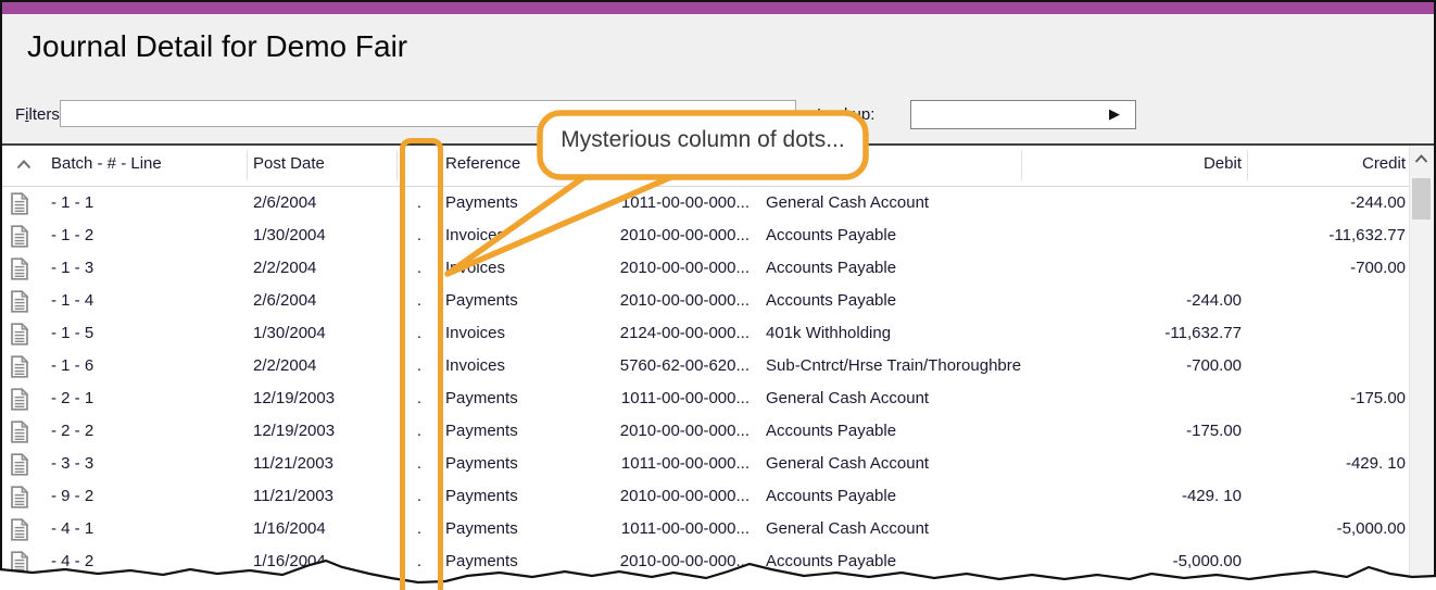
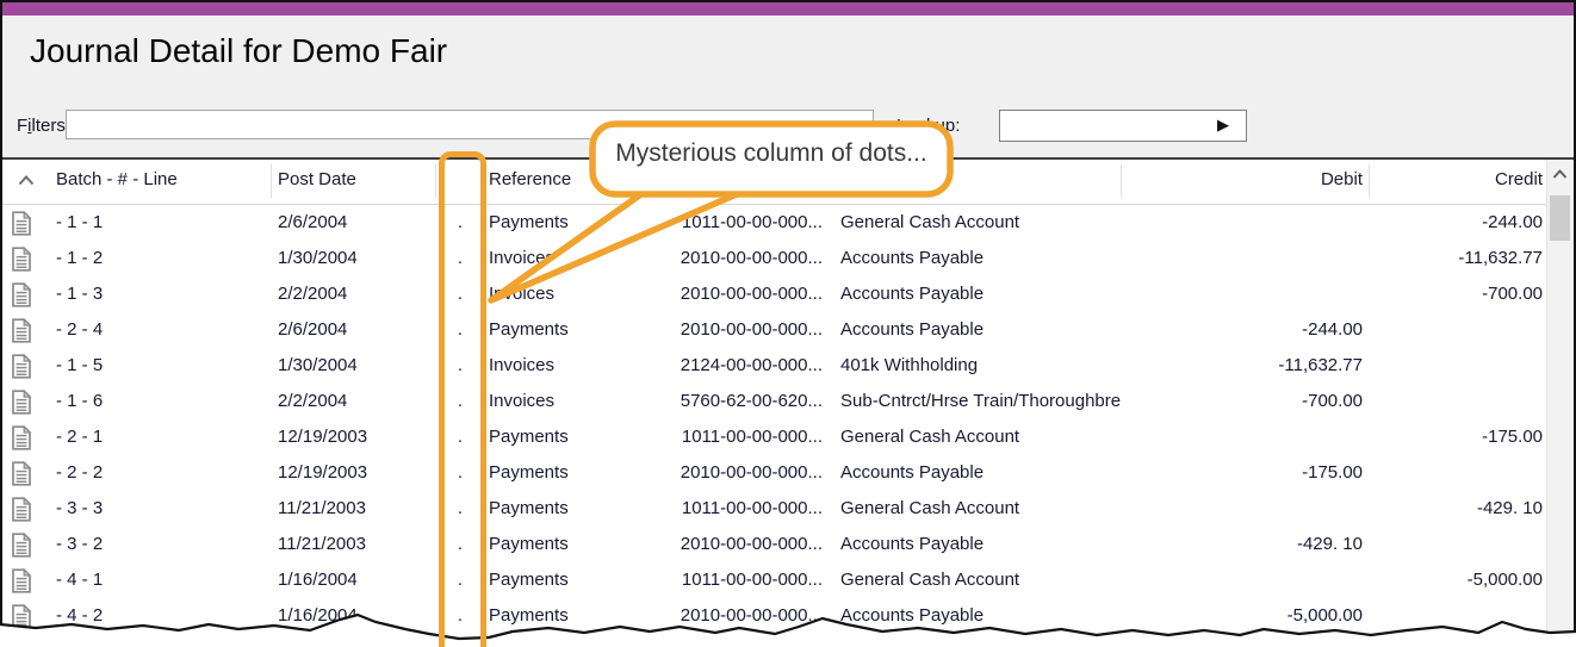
  Journal Detail for Demo Fair
  Filters
  ▶
  Batch - # - Line
  Post Date
  Reference
  Debit
  Credit
  - 1 - 1
  2/6/2004
  .
  Payments
  1011-00-00-000...
  General Cash Account
  -244.00
  - 1 - 2
  1/30/2004
  .
  Invoice
  2010-00-00-000...
  Accounts Payable
  -11,632.77
  - 1 - 3
  2/2/2004
  .
  Ioices
  2010-00-00-000...
  Accounts Payable
  -700.00
- - 1 - 4
+ - 2 - 4
  2/6/2004
  .
  Payments
  2010-00-00-000...
  Accounts Payable
  -244.00
  - 1 - 5
  1/30/2004
  .
  Invoices
  2124-00-00-000...
  401k Withholding
  -11,632.77
  - 1 - 6
  2/2/2004
  .
  Invoices
  5760-62-00-620...
  Sub-Cntrct/Hrse Train/Thoroughbre
  -700.00
  - 2 - 1
  12/19/2003
  .
  Payments
  1011-00-00-000...
  General Cash Account
  -175.00
  - 2 - 2
  12/19/2003
  .
  Payments
  2010-00-00-000...
  Accounts Payable
  -175.00
  - 3 - 3
  11/21/2003
  .
  Payments
  1011-00-00-000...
  General Cash Account
  -429. 10
- - 9 - 2
+ - 3 - 2
  11/21/2003
  .
  Payments
  2010-00-00-000...
  Accounts Payable
  -429. 10
  - 4 - 1
  1/16/2004
  .
  Payments
  1011-00-00-000...
  General Cash Account
  -5,000.00
  - 4 - 2
  1/16/200
  .
  Payments
  2010-00-00-000...
  Accounts Payable
  -5,000.00
  Mysterious column of dots...
